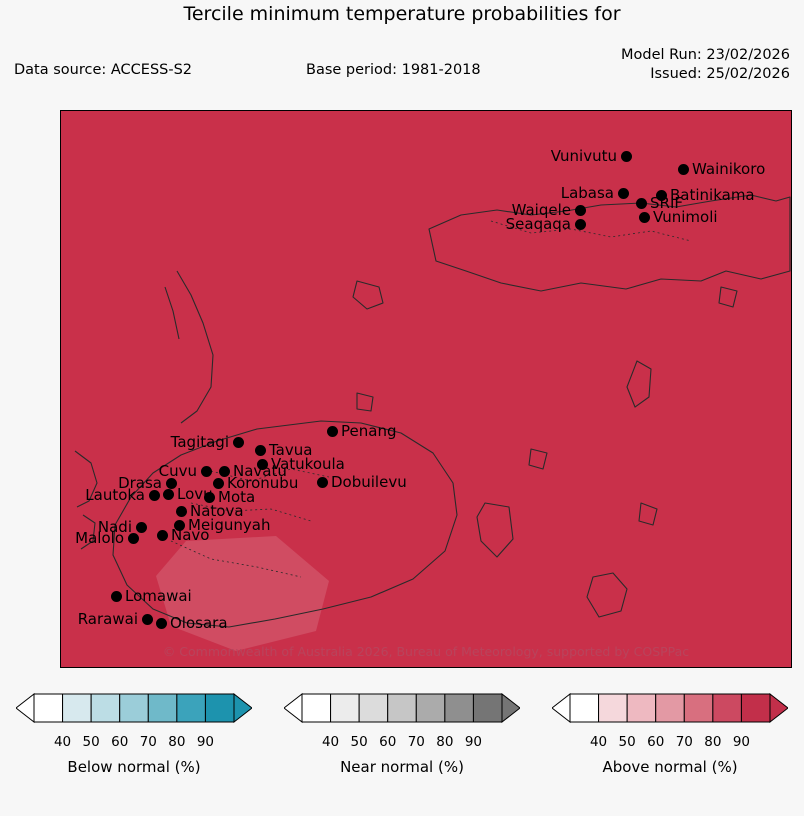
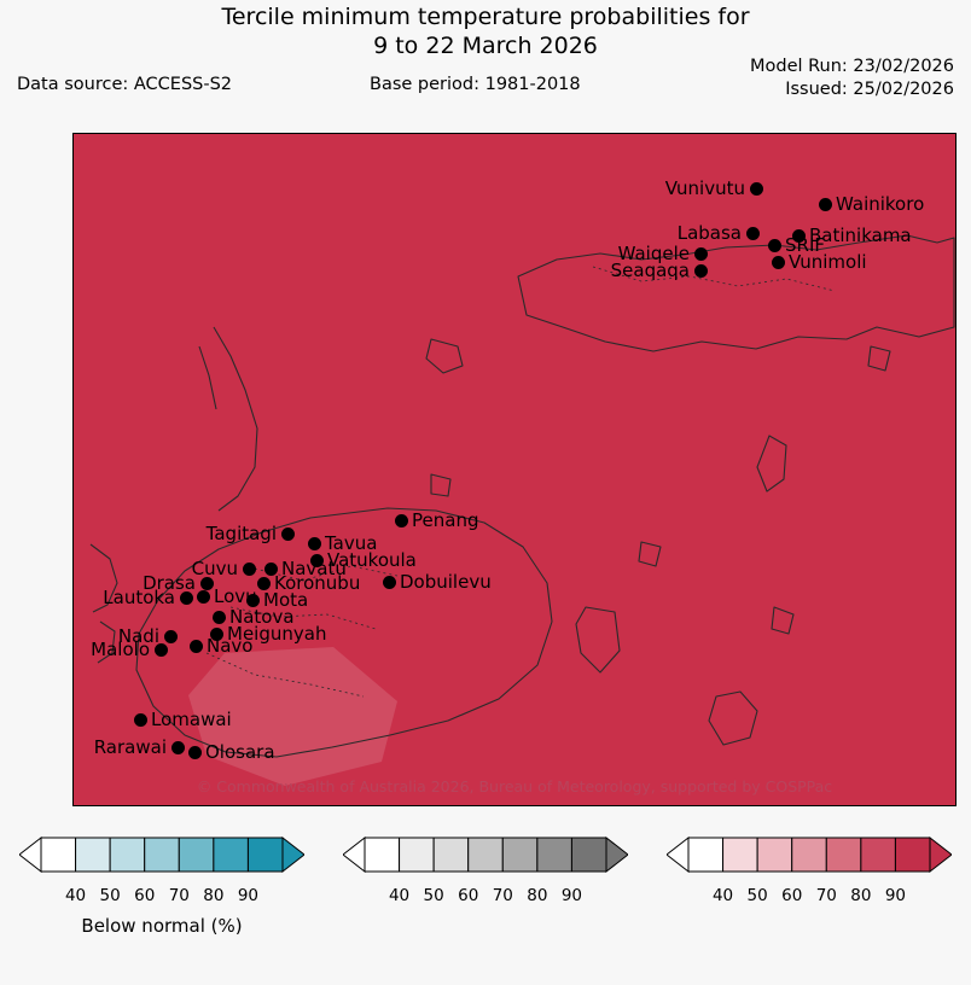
  Tercile minimum temperature probabilities for
+ 9 to 22 March 2026
  Data source: ACCESS-S2
  Base period: 1981-2018
  Model Run: 23/02/2026
  Issued: 25/02/2026
  © Commonwealth of Australia 2026, Bureau of Meteorology, supported by COSPPac
  Vunivutu
  Wainikoro
  Labasa
  Waiqele
  SRIF
  Batinikama
  Vunimoli
  Seaqaqa
  Penang
  Tagitagi
  Tavua
  Vatukoula
  Cuvu
  Navatu
  Drasa
  Koronubu
  Lov
  Lautoka
  Mota
  Dobuilevu
  Natova
  Nadi
  Meigunyah
  Malolo
  Navo
  Lomawai
  Rarawai
  Olosara
  40
  50
  60
  70
  80
  90
  Below normal (%)
  40
  50
  60
  70
  80
  90
- Near normal (%)
  40
  50
  60
  70
  80
  90
- Above normal (%)
